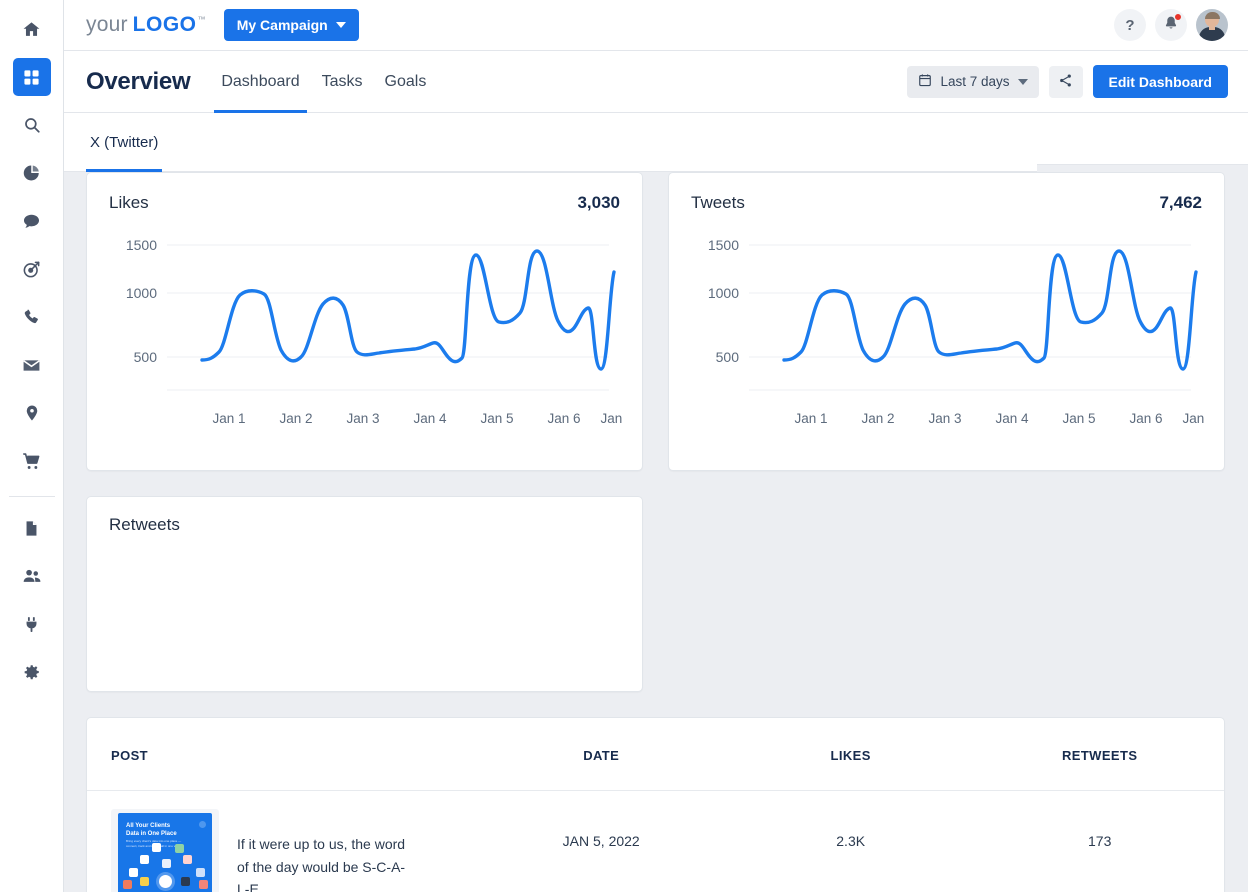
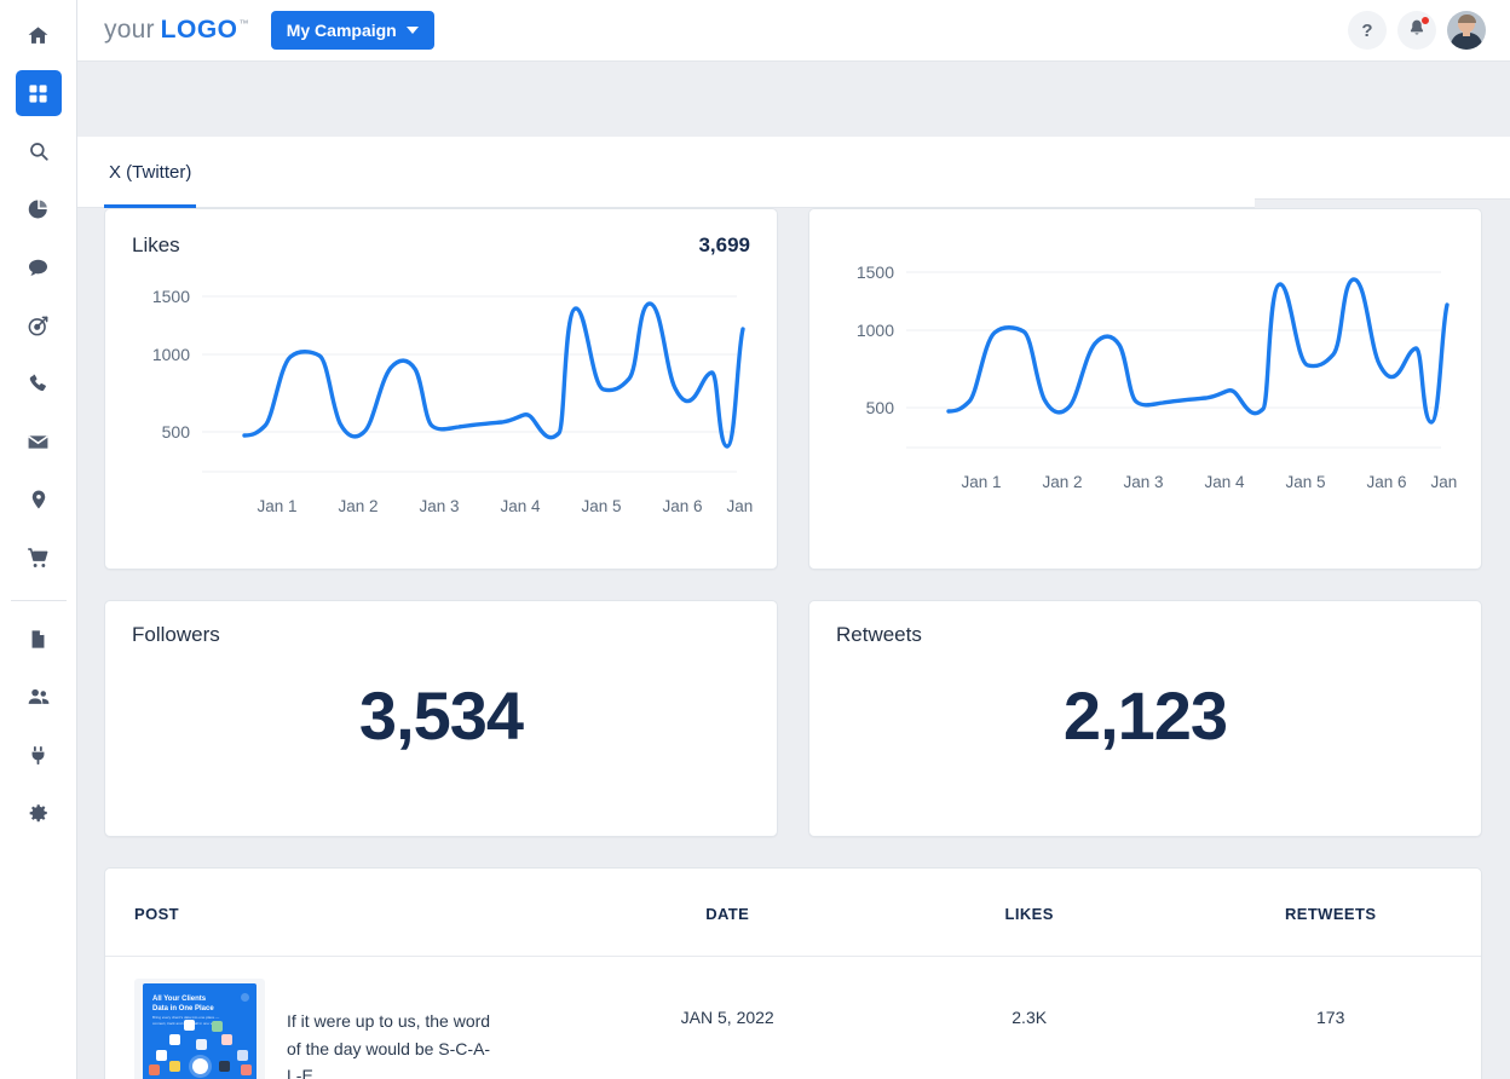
  your
  LOGO
  ™
  My Campaign
  ?
- Overview
- Dashboard
- Tasks
- Goals
- Last 7 days
- Edit Dashboard
  X (Twitter)
  Likes
- 3,030
+ 3,699
  1500
  1000
  500
  Jan 1
  Jan 2
  Jan 3
  Jan 4
  Jan 5
  Jan 6
  Jan
- Tweets
- 7,462
  1500
  1000
  500
  Jan 1
  Jan 2
  Jan 3
  Jan 4
  Jan 5
  Jan 6
  Jan
+ Followers
+ 3,534
  Retweets
+ 2,123
  POST	DATE	LIKES	RETWEETS
